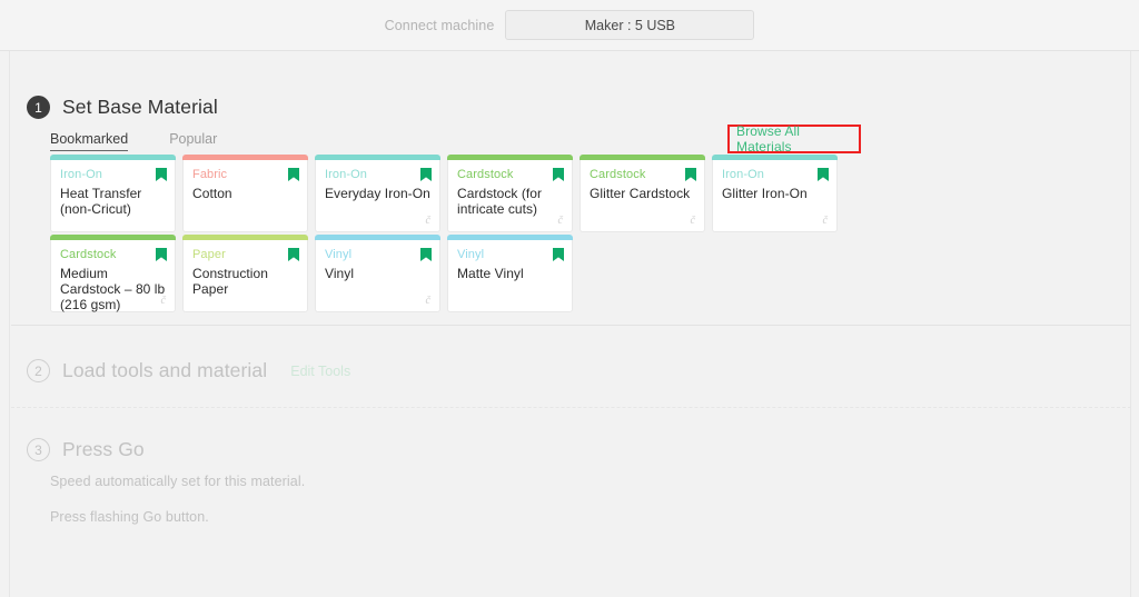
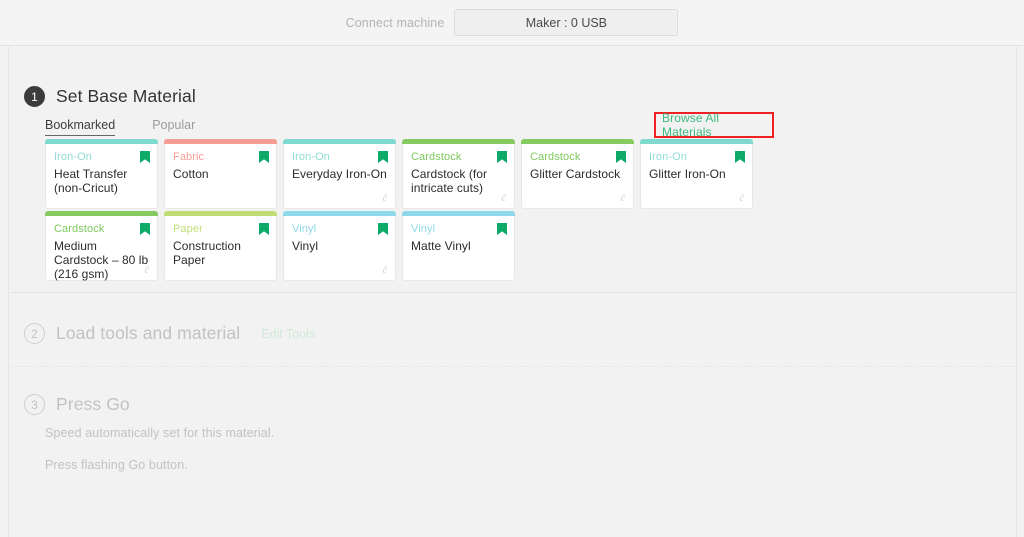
  Connect machine
- Maker : 5 USB
+ Maker : 0 USB
  1
  Set Base Material
  Bookmarked
  Popular
  Browse All Materials
  Iron-On
  Heat Transfer (non-Cricut)
  Fabric
  Cotton
  Iron-On
  Everyday Iron-On
  č
  Cardstock
  Cardstock (for intricate cuts)
  č
  Cardstock
  Glitter Cardstock
  č
  Iron-On
  Glitter Iron-On
  č
  Cardstock
  Medium Cardstock – 80 lb (216 gsm)
  č
  Paper
  Construction Paper
  Vinyl
  Vinyl
  č
  Vinyl
  Matte Vinyl
  2
  Load tools and material
  Edit Tools
  3
  Press Go
  Speed automatically set for this material.
  Press flashing Go button.
